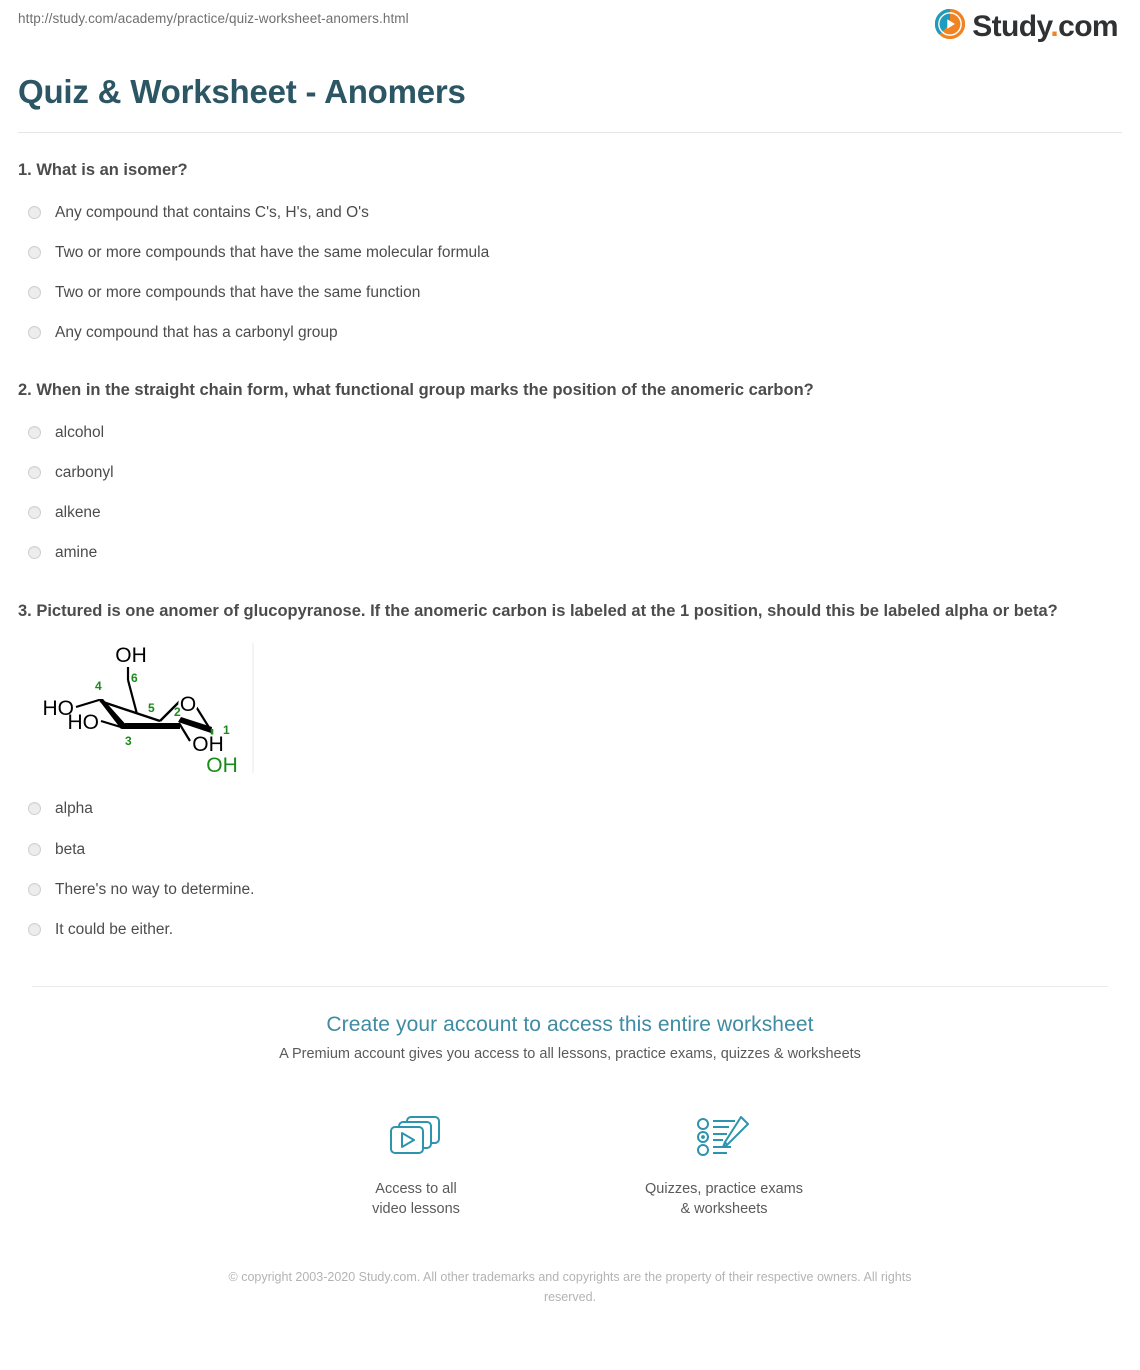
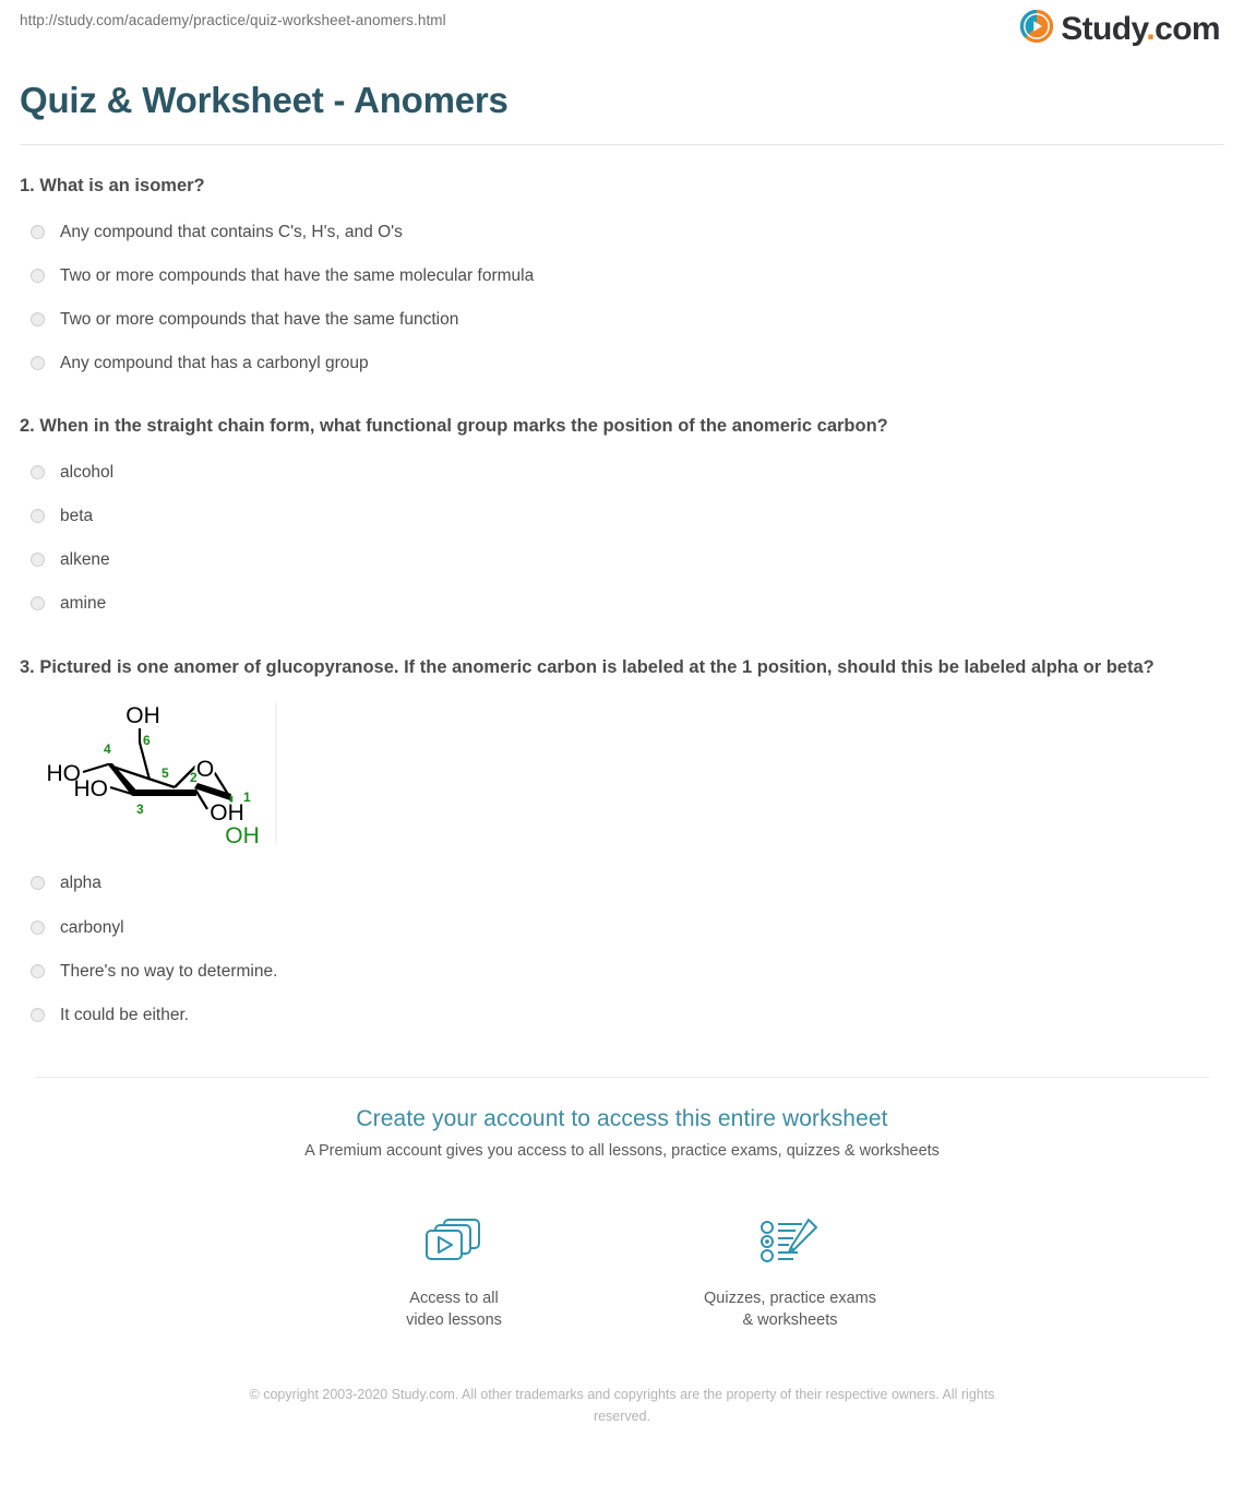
  http://study.com/academy/practice/quiz-worksheet-anomers.html
  Study.com
  Quiz & Worksheet - Anomers
  1. What is an isomer?
  Any compound that contains C's, H's, and O's
  Two or more compounds that have the same molecular formula
  Two or more compounds that have the same function
  Any compound that has a carbonyl group
  2. When in the straight chain form, what functional group marks the position of the anomeric carbon?
  alcohol
- carbonyl
+ beta
  alkene
  amine
  3. Pictured is one anomer of glucopyranose. If the anomeric carbon is labeled at the 1 position, should this be labeled alpha or beta?
  O
  OH
  HO
  HO
  OH
  OH
  1
  2
  3
  4
  5
  6
  alpha
- beta
+ carbonyl
  There's no way to determine.
  It could be either.
  Create your account to access this entire worksheet
  A Premium account gives you access to all lessons, practice exams, quizzes & worksheets
  Access to all
  video lessons
  Quizzes, practice exams
  & worksheets
  © copyright 2003-2020 Study.com. All other trademarks and copyrights are the property of their respective owners. All rights reserved.
